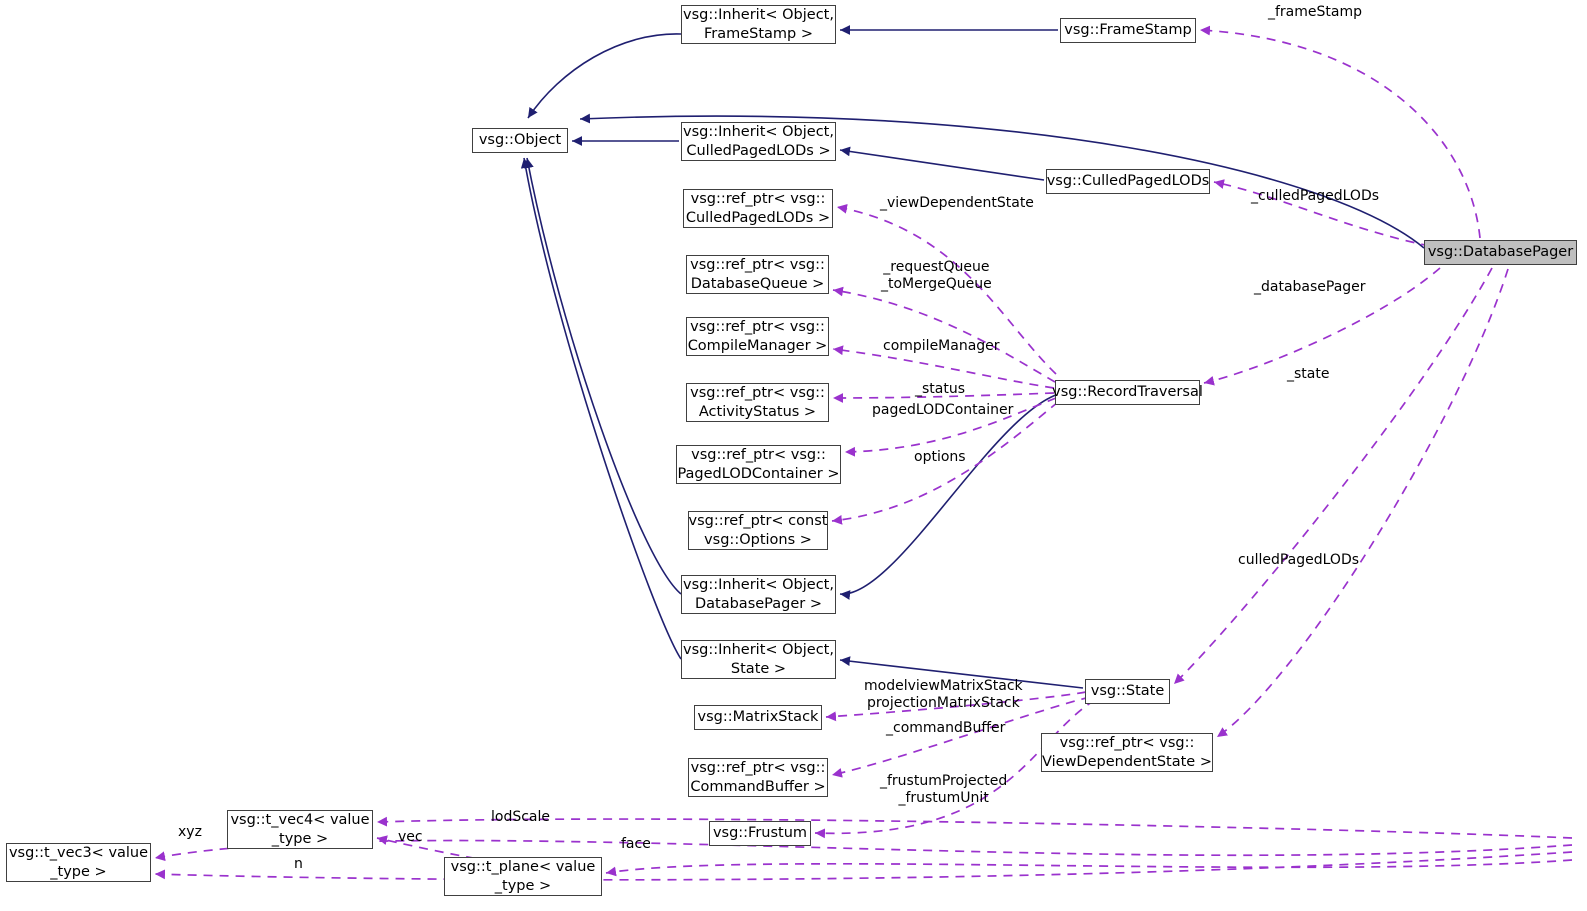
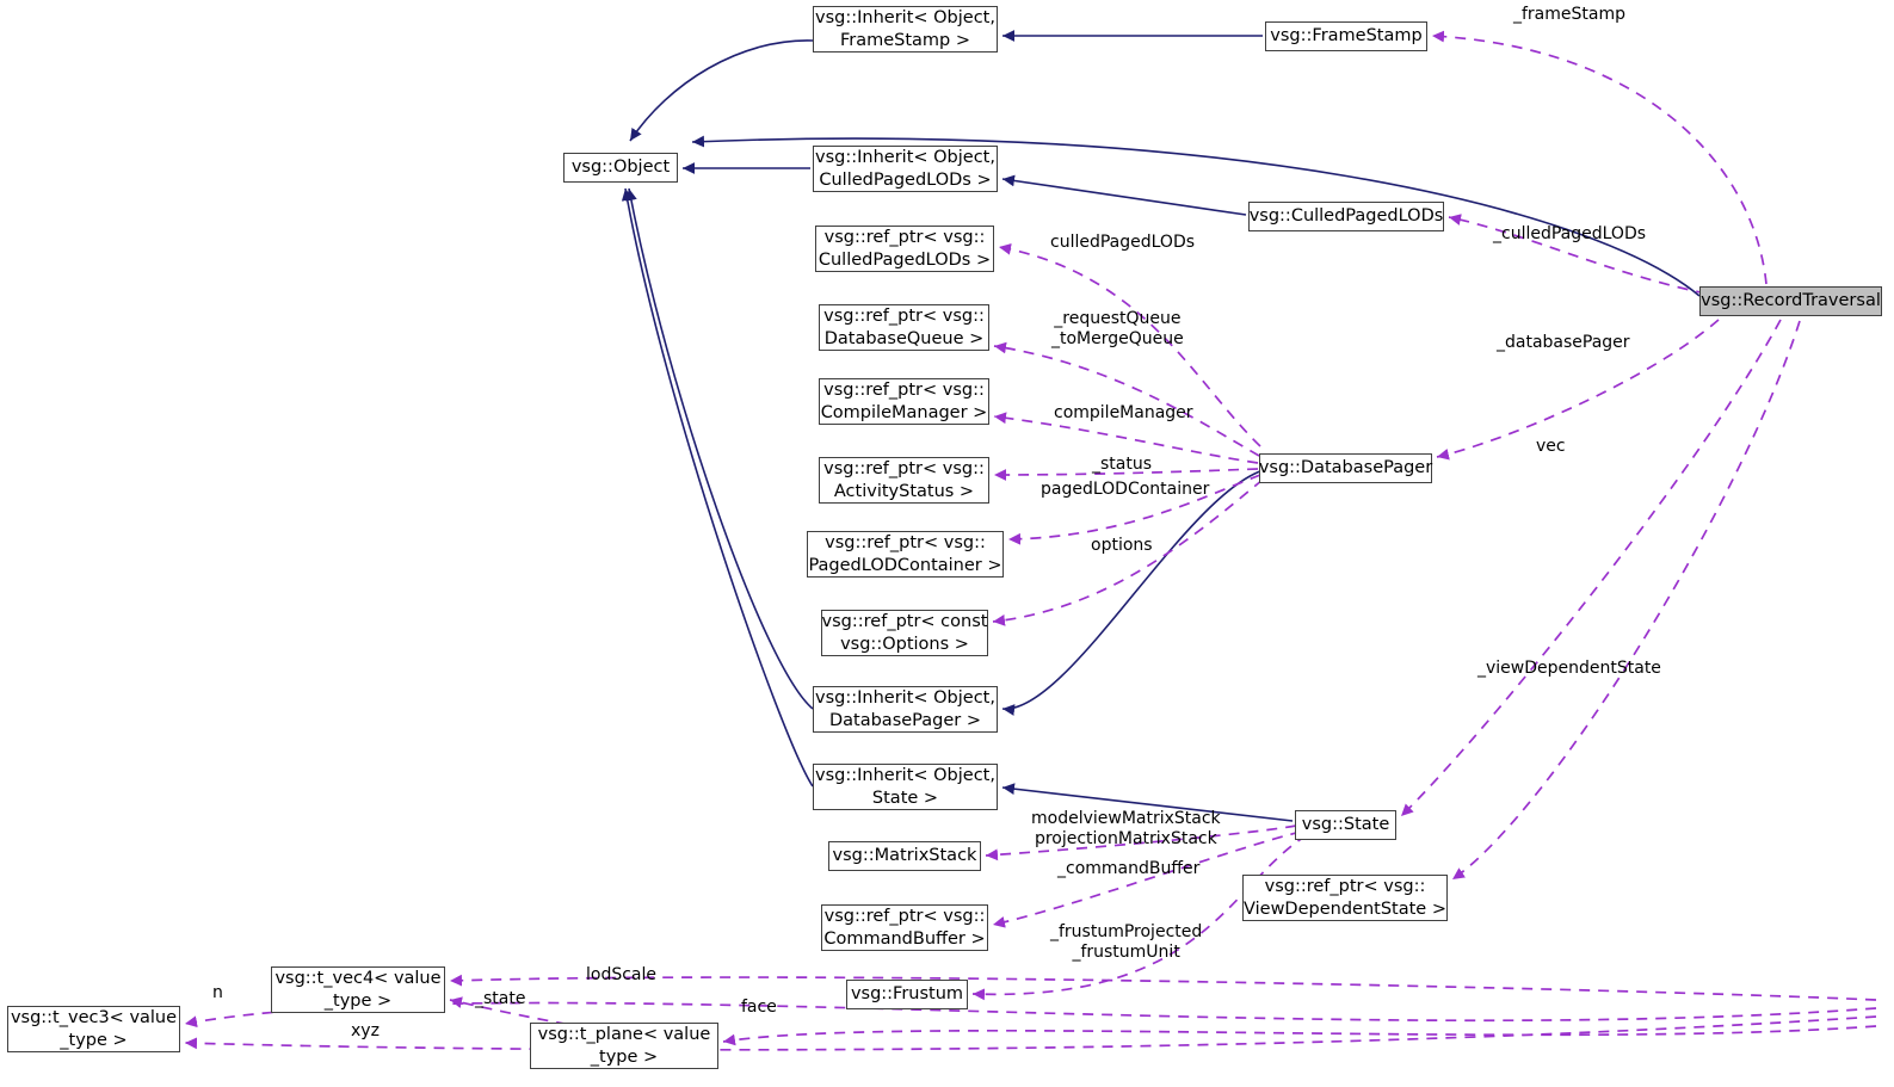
  vsg::Inherit< Object,
  FrameStamp >
  vsg::FrameStamp
  vsg::Object
  vsg::Inherit< Object,
  CulledPagedLODs >
  vsg::CulledPagedLODs
  vsg::ref_ptr< vsg::
  CulledPagedLODs >
- vsg::DatabasePager
+ vsg::RecordTraversal
  vsg::ref_ptr< vsg::
  DatabaseQueue >
  vsg::ref_ptr< vsg::
  CompileManager >
  vsg::ref_ptr< vsg::
  ActivityStatus >
- vsg::RecordTraversal
+ vsg::DatabasePager
  vsg::ref_ptr< vsg::
  PagedLODContainer >
  vsg::ref_ptr< const
  vsg::Options >
  vsg::Inherit< Object,
  DatabasePager >
  vsg::Inherit< Object,
  State >
  vsg::State
  vsg::MatrixStack
  vsg::ref_ptr< vsg::
  ViewDependentState >
  vsg::ref_ptr< vsg::
  CommandBuffer >
  vsg::t_vec4< value
  _type >
  vsg::Frustum
  vsg::t_vec3< value
  _type >
  vsg::t_plane< value
  _type >
  _frameStamp
  _culledPagedLODs
- _viewDependentState
+ culledPagedLODs
  _requestQueue
  _toMergeQueue
  _databasePager
  compileManager
- _state
+ vec
  _status
  pagedLODContainer
  options
- culledPagedLODs
+ _viewDependentState
  modelviewMatrixStack
  projectionMatrixStack
  _commandBuffer
  _frustumProjected
  _frustumUnit
  lodScale
- xyz
+ n
- vec
+ _state
  face
- n
+ xyz
